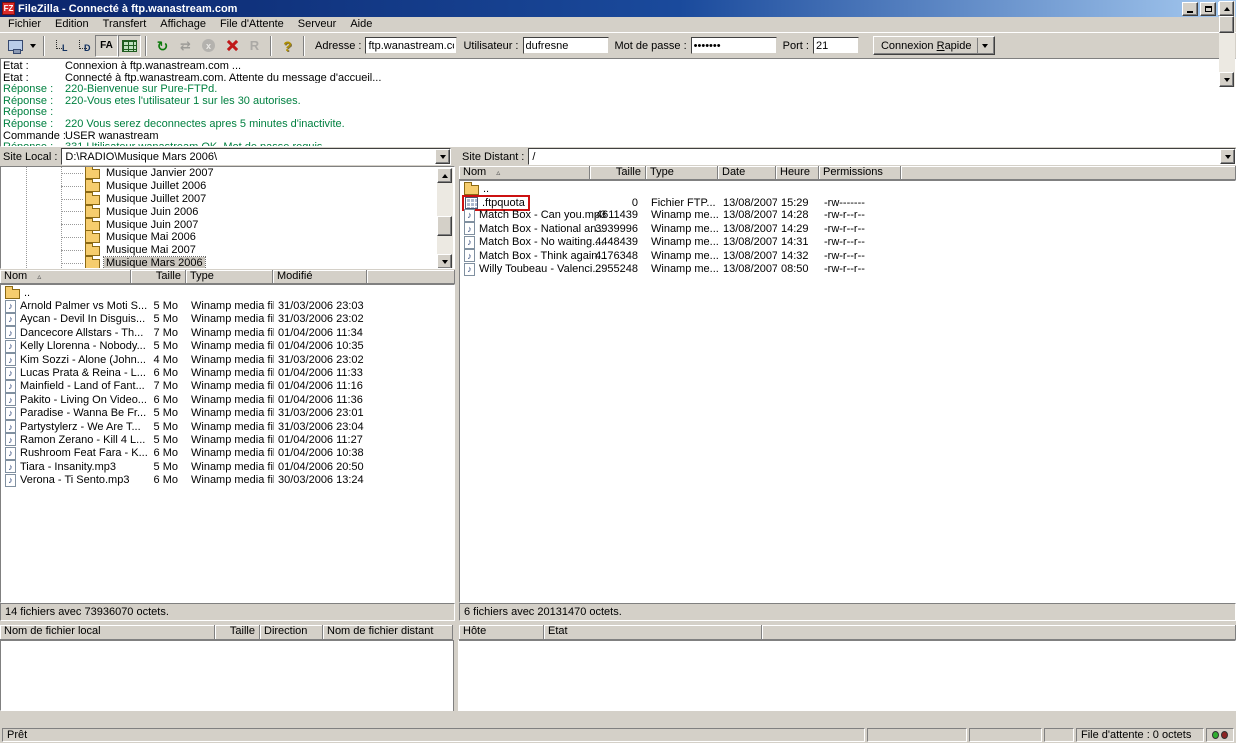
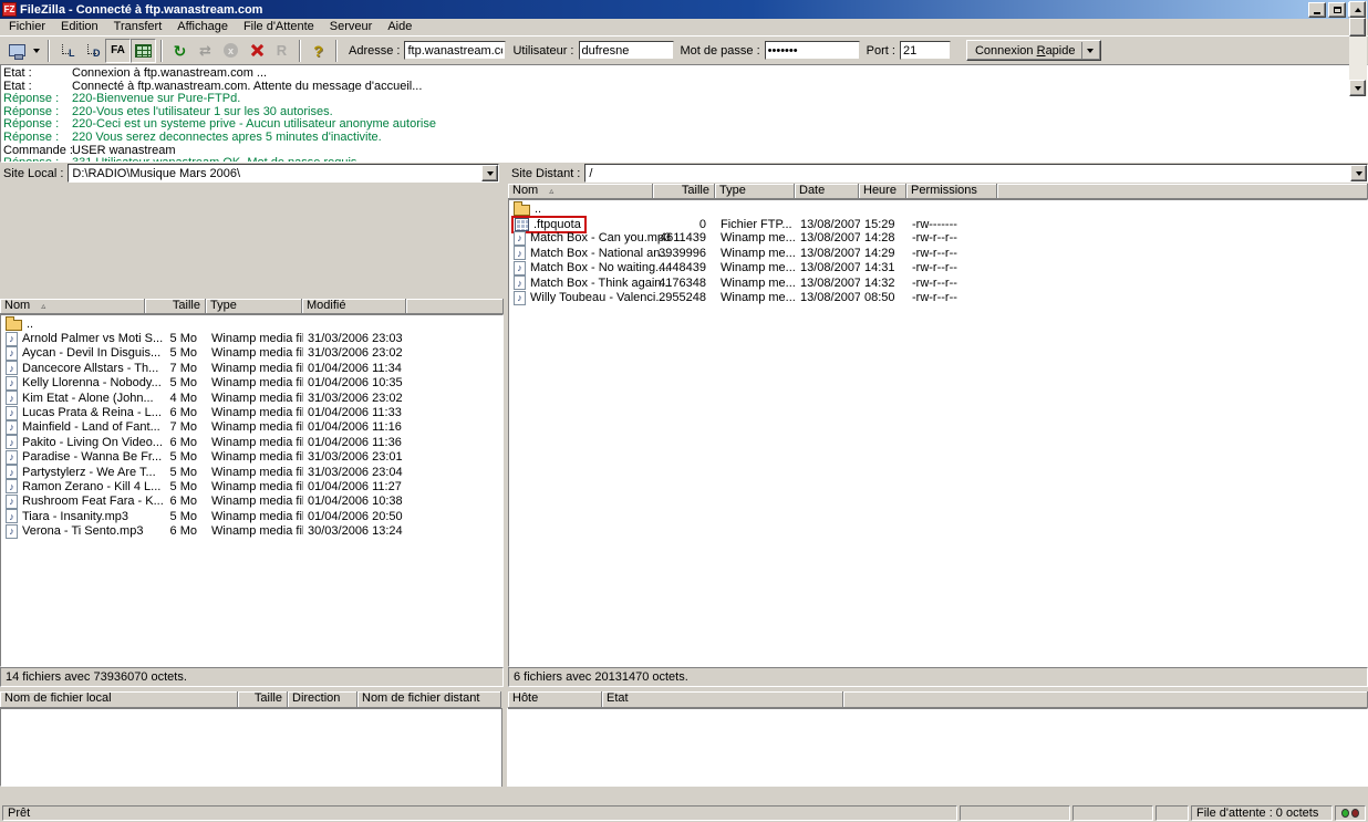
  FZ
  FileZilla - Connecté à ftp.wanastream.com
  Fichier
  Edition
  Transfert
  Affichage
  File d'Attente
  Serveur
  Aide
  L
  D
  FA
  ↻
  ⇄
  x
  R
  ?
  Adresse :
  ftp.wanastream.c
  Utilisateur :
  dufresne
  Mot de passe :
  •••••••
  Port :
  21
  Connexion Rapide
  Etat :
  Connexion à ftp.wanastream.com ...
  Etat :
  Connecté à ftp.wanastream.com. Attente du message d'accueil...
  Réponse :
  220-Bienvenue sur Pure-FTPd.
  Réponse :
  220-Vous etes l'utilisateur 1 sur les 30 autorises.
  Réponse :
+ 220-Ceci est un systeme prive - Aucun utilisateur anonyme autorise
  Réponse :
  220 Vous serez deconnectes apres 5 minutes d'inactivite.
  Commande :
  USER wanastream
  Site Local :
  D:\RADIO\Musique Mars 2006\
  Site Distant :
  /
- Musique Janvier 2007
- Musique Juillet 2006
- Musique Juillet 2007
- Musique Juin 2006
- Musique Juin 2007
- Musique Mai 2006
- Musique Mai 2007
- Musique Mars 2006
  Nom ▵
  Taille
  Type
  Modifié
  ..
  Arnold Palmer vs Moti S...
  5 Mo
  Winamp media fi
  31/03/2006 23:03
  Aycan - Devil In Disguis...
  5 Mo
  Winamp media fi
  31/03/2006 23:02
  Dancecore Allstars - Th...
  7 Mo
  Winamp media fi
  01/04/2006 11:34
  Kelly Llorenna - Nobody...
  5 Mo
  Winamp media fi
  01/04/2006 10:35
- Kim Sozzi - Alone (John...
+ Kim Etat - Alone (John...
  4 Mo
  Winamp media fi
  31/03/2006 23:02
  Lucas Prata & Reina - L...
  6 Mo
  Winamp media fi
  01/04/2006 11:33
  Mainfield - Land of Fant...
  7 Mo
  Winamp media fi
  01/04/2006 11:16
  Pakito - Living On Video...
  6 Mo
  Winamp media fi
  01/04/2006 11:36
  Paradise - Wanna Be Fr...
  5 Mo
  Winamp media fi
  31/03/2006 23:01
  Partystylerz - We Are T...
  5 Mo
  Winamp media fi
  31/03/2006 23:04
  Ramon Zerano - Kill 4 L...
  5 Mo
  Winamp media fi
  01/04/2006 11:27
  Rushroom Feat Fara - K...
  6 Mo
  Winamp media fi
  01/04/2006 10:38
  Tiara - Insanity.mp3
  5 Mo
  Winamp media fi
  01/04/2006 20:50
  Verona - Ti Sento.mp3
  6 Mo
  Winamp media fi
  30/03/2006 13:24
  14 fichiers avec 73936070 octets.
  Nom ▵
  Taille
  Type
  Date
  Heure
  Permissions
  ..
  .ftpquota
  0
  Fichier FTP...
  13/08/2007
  15:29
  -rw-------
  Match Box - Can you.mp3
  4611439
  Winamp me...
  13/08/2007
  14:28
  -rw-r--r--
  Match Box - National an...
  3939996
  Winamp me...
  13/08/2007
  14:29
  -rw-r--r--
  Match Box - No waiting....
  4448439
  Winamp me...
  13/08/2007
  14:31
  -rw-r--r--
  Match Box - Think again...
  4176348
  Winamp me...
  13/08/2007
  14:32
  -rw-r--r--
  Willy Toubeau - Valenci...
  2955248
  Winamp me...
  13/08/2007
  08:50
  -rw-r--r--
  6 fichiers avec 20131470 octets.
  Nom de fichier local
  Taille
  Direction
  Nom de fichier distant
  Hôte
  Etat
  Prêt
  File d'attente : 0 octets
